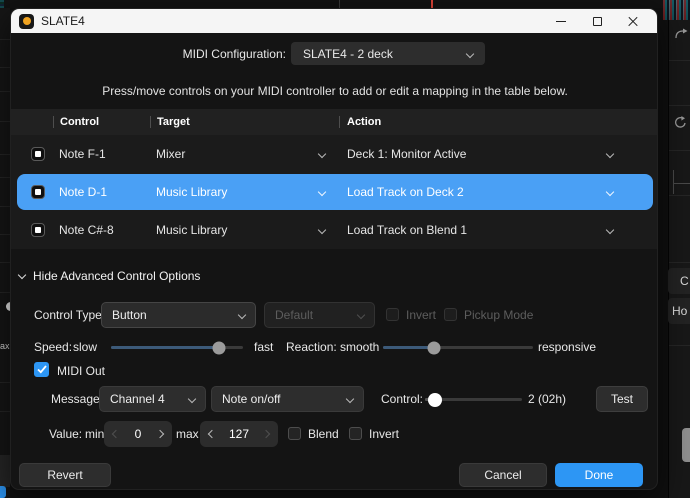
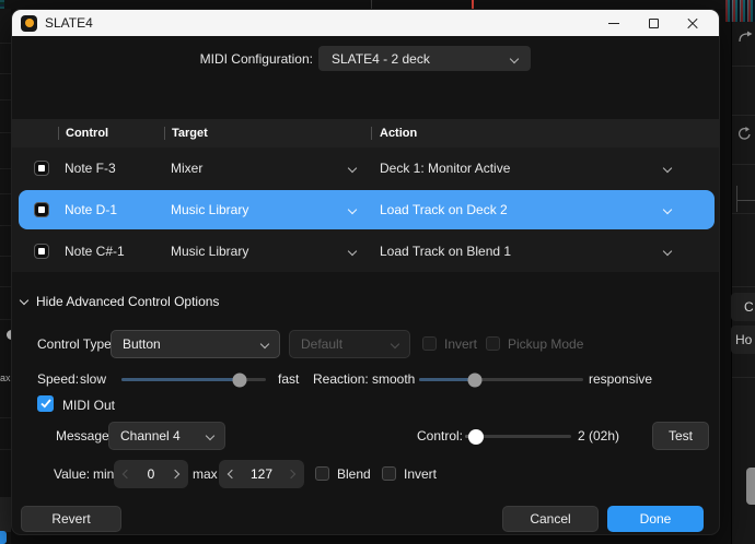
  C
  Ho
  ax
  SLATE4
  MIDI Configuration:
  SLATE4 - 2 deck
- Press/move controls on your MIDI controller to add or edit a mapping in the table below.
  Control
  Target
  Action
- Note F-1
+ Note F-3
  Mixer
  Deck 1: Monitor Active
  Note D-1
  Music Library
  Load Track on Deck 2
- Note C#-8
+ Note C#-1
  Music Library
  Load Track on Blend 1
  Hide Advanced Control Options
  Control Type
  Button
  Default
  Invert
  Pickup Mode
  Speed:
  slow
  fast
  Reaction:
  smooth
  responsive
  MIDI Out
  Message
  Channel 4
- Note on/off
  Control:
  2 (02h)
  Test
  Value:
  min
  0
  max
  127
  Blend
  Invert
  Revert
  Cancel
  Done
